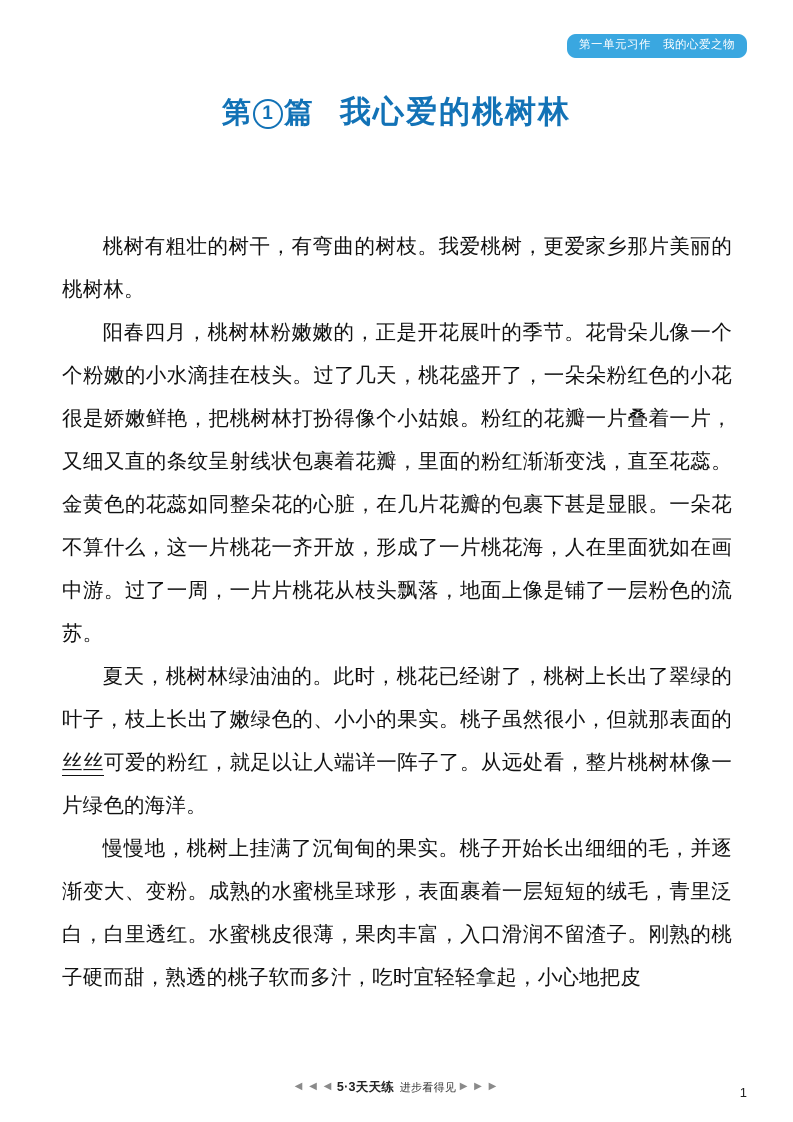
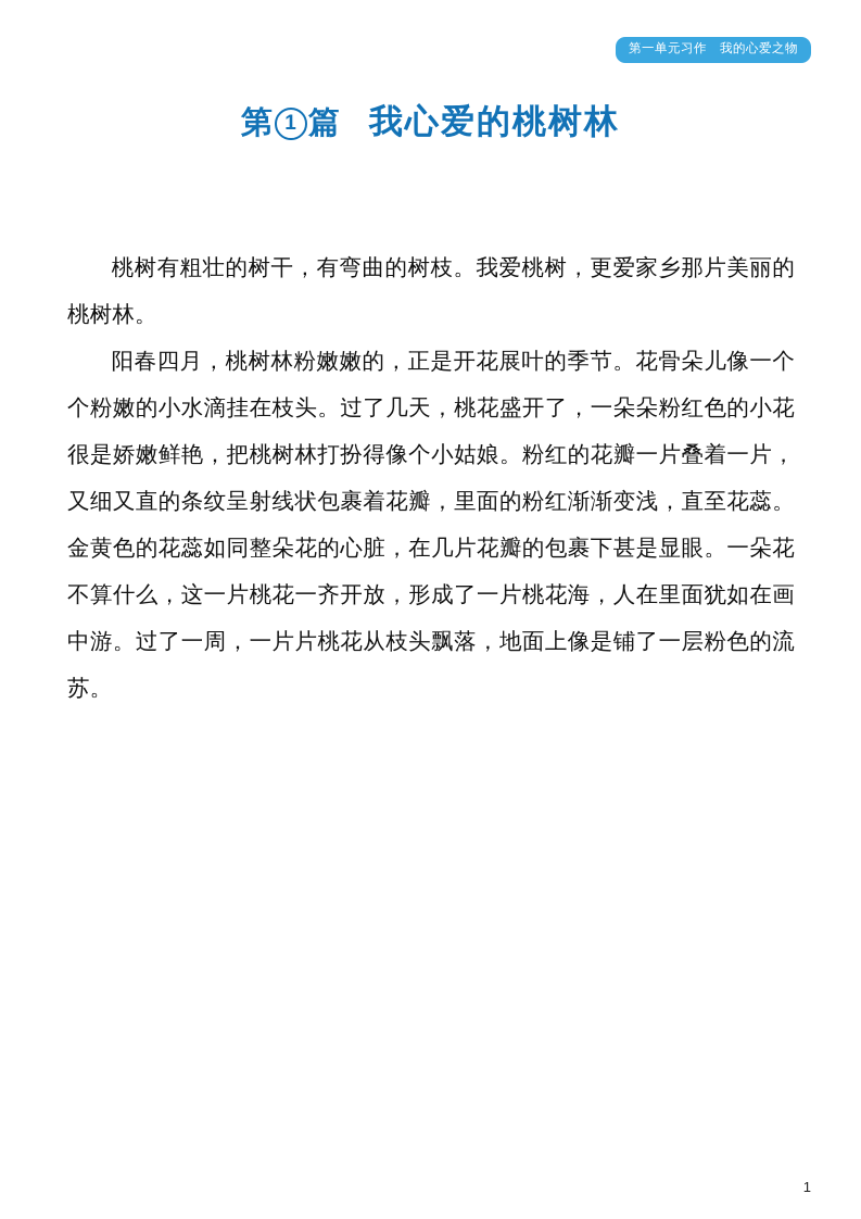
  第一单元习作 我的心爱之物
  第 1 篇 我心爱的桃树林
  桃树有粗壮的树干，有弯曲的树枝。我爱桃树，更爱家乡那片美丽的桃树林。
  阳春四月，桃树林粉嫩嫩的，正是开花展叶的季节。花骨朵儿像一个个粉嫩的小水滴挂在枝头。过了几天，桃花盛开了，一朵朵粉红色的小花很是娇嫩鲜艳，把桃树林打扮得像个小姑娘。粉红的花瓣一片叠着一片，又细又直的条纹呈射线状包裹着花瓣，里面的粉红渐渐变浅，直至花蕊。金黄色的花蕊如同整朵花的心脏，在几片花瓣的包裹下甚是显眼。一朵花不算什么，这一片桃花一齐开放，形成了一片桃花海，人在里面犹如在画中游。过了一周，一片片桃花从枝头飘落，地面上像是铺了一层粉色的流苏。
- 夏天，桃树林绿油油的。此时，桃花已经谢了，桃树上长出了翠绿的叶子，枝上长出了嫩绿色的、小小的果实。桃子虽然很小，但就那表面的丝丝可爱的粉红，就足以让人端详一阵子了。从远处看，整片桃树林像一片绿色的海洋。
- 慢慢地，桃树上挂满了沉甸甸的果实。桃子开始长出细细的毛，并逐渐变大、变粉。成熟的水蜜桃呈球形，表面裹着一层短短的绒毛，青里泛白，白里透红。水蜜桃皮很薄，果肉丰富，入口滑润不留渣子。刚熟的桃子硬而甜，熟透的桃子软而多汁，吃时宜轻轻拿起，小心地把皮
- ◀ ◀ ◀ 5·3天天练 进步看得见 ▶ ▶ ▶
  1
